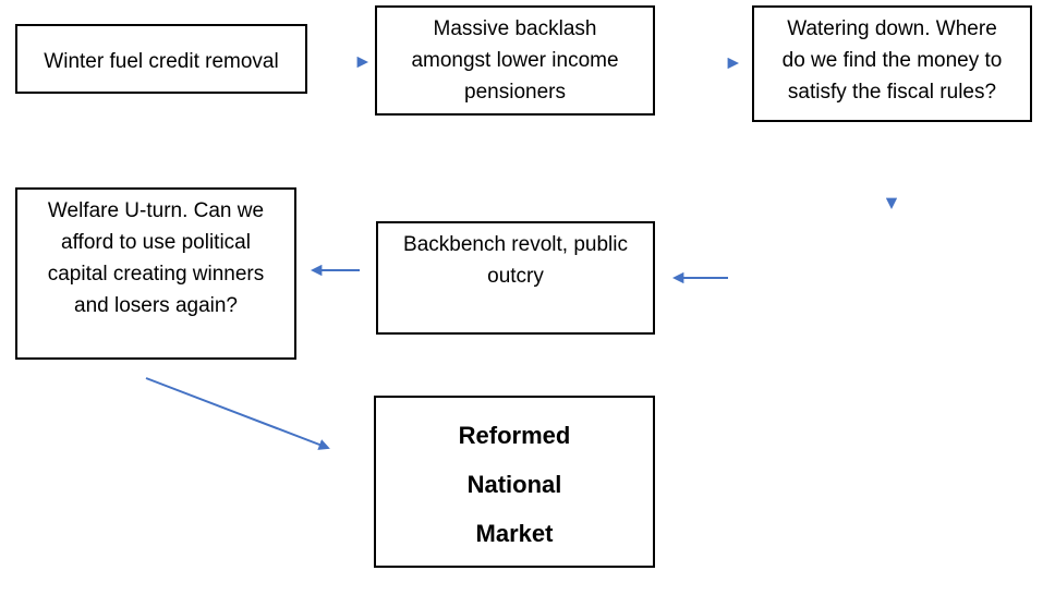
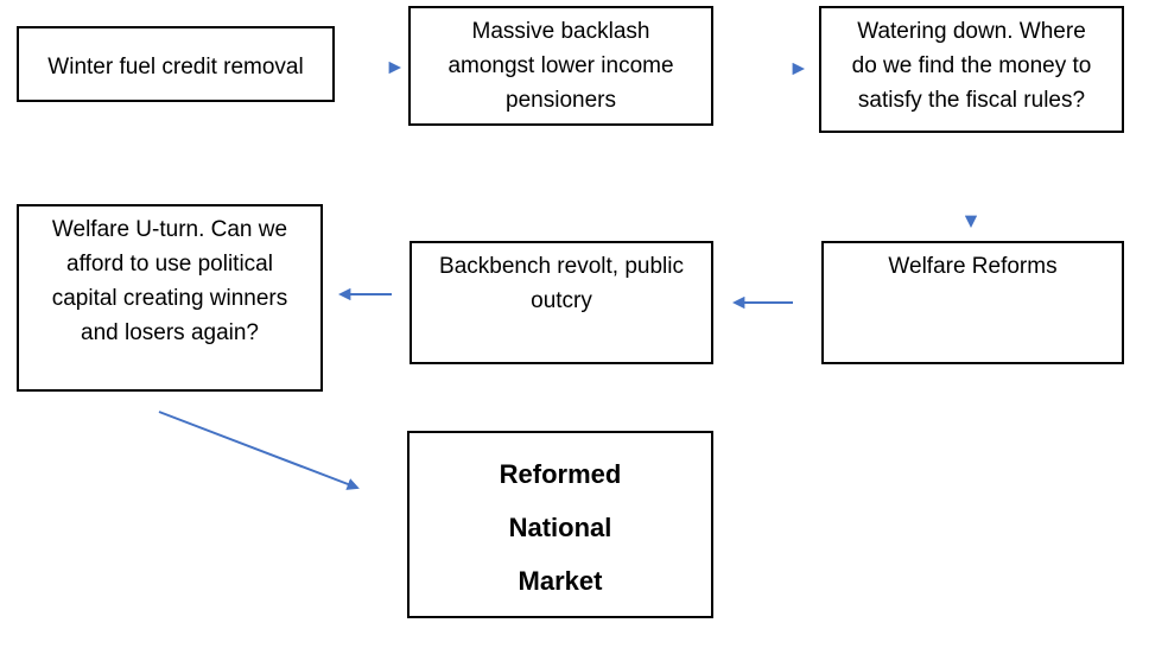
  Winter fuel credit removal
  Massive backlash
  amongst lower income
  pensioners
  Watering down. Where
  do we find the money to
  satisfy the fiscal rules?
  Welfare U-turn. Can we
  afford to use political
  capital creating winners
  and losers again?
  Backbench revolt, public
  outcry
+ Welfare Reforms
  Reformed
  National
  Market
